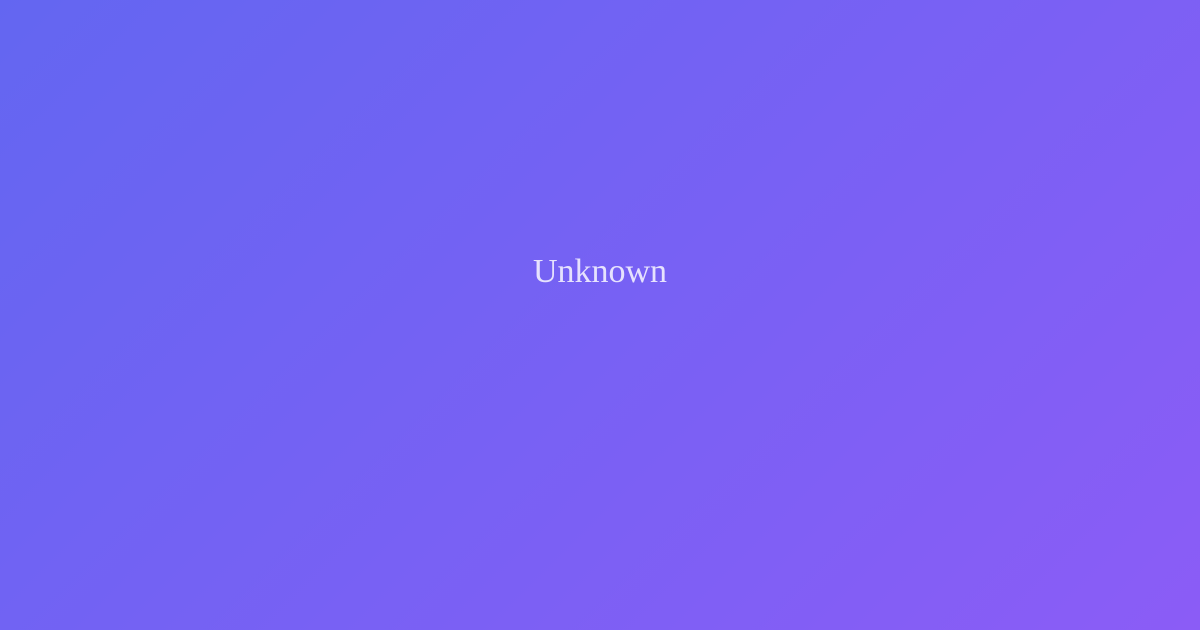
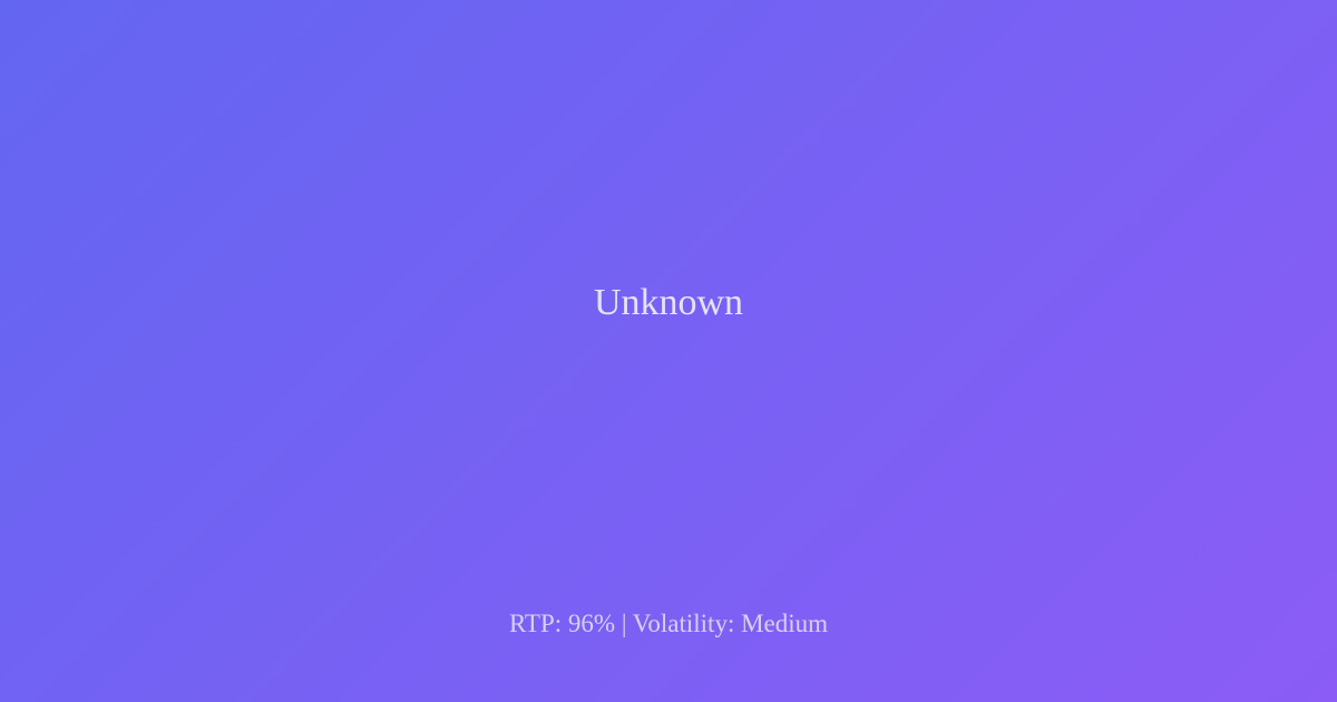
  Unknown
+ RTP: 96% | Volatility: Medium
